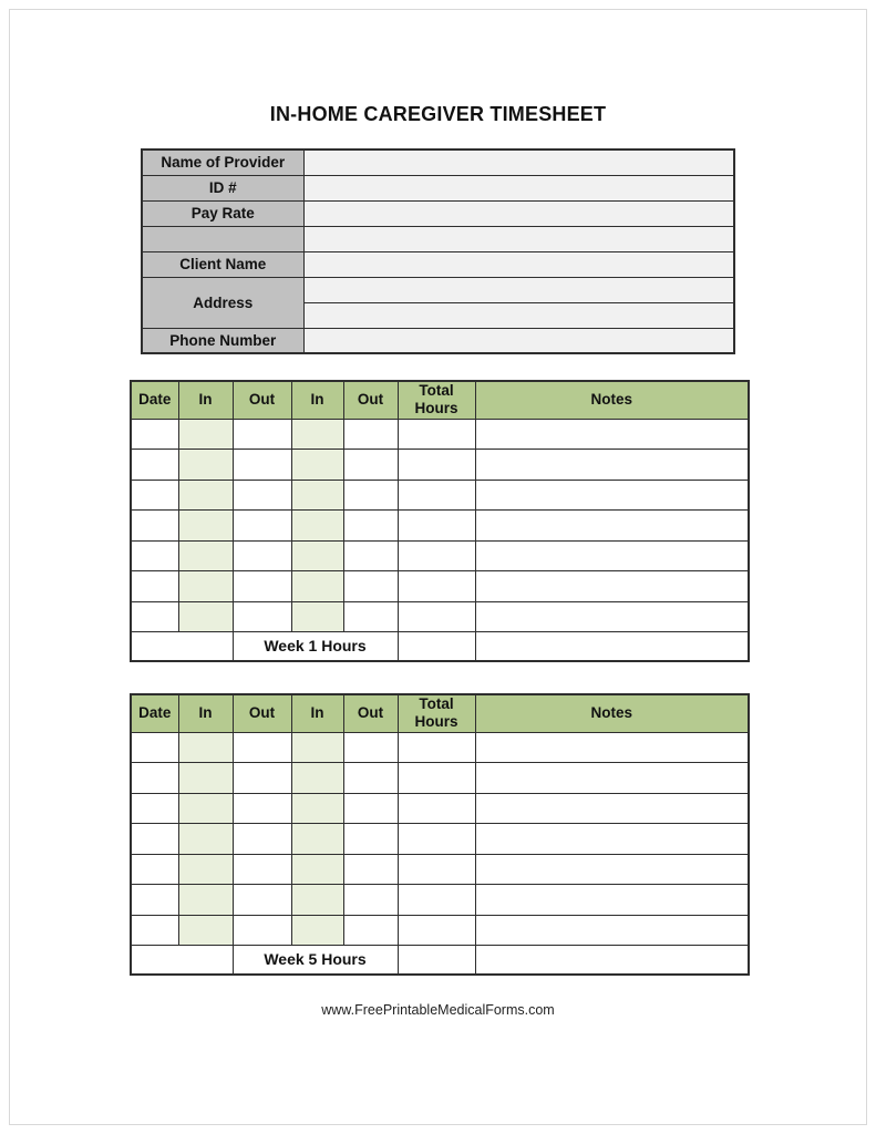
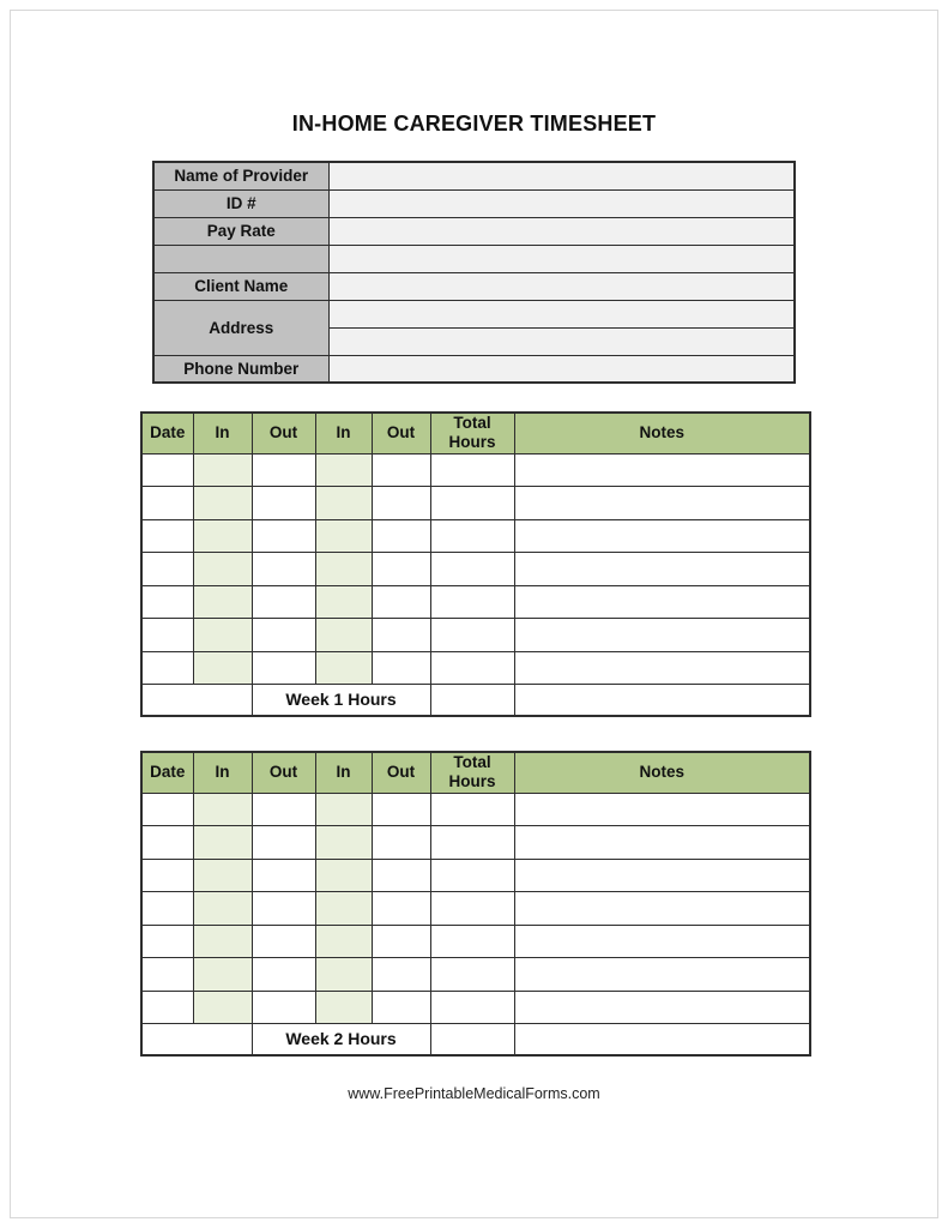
  IN-HOME CAREGIVER TIMESHEET
  Name of Provider
  ID #
  Pay Rate
  Client Name
  Address
  Phone Number
  Date	In	Out	In	Out	Total Hours	Notes
  	Week 1 Hours
  Date	In	Out	In	Out	Total Hours	Notes
- 	Week 5 Hours
+ 	Week 2 Hours
  www.FreePrintableMedicalForms.com
